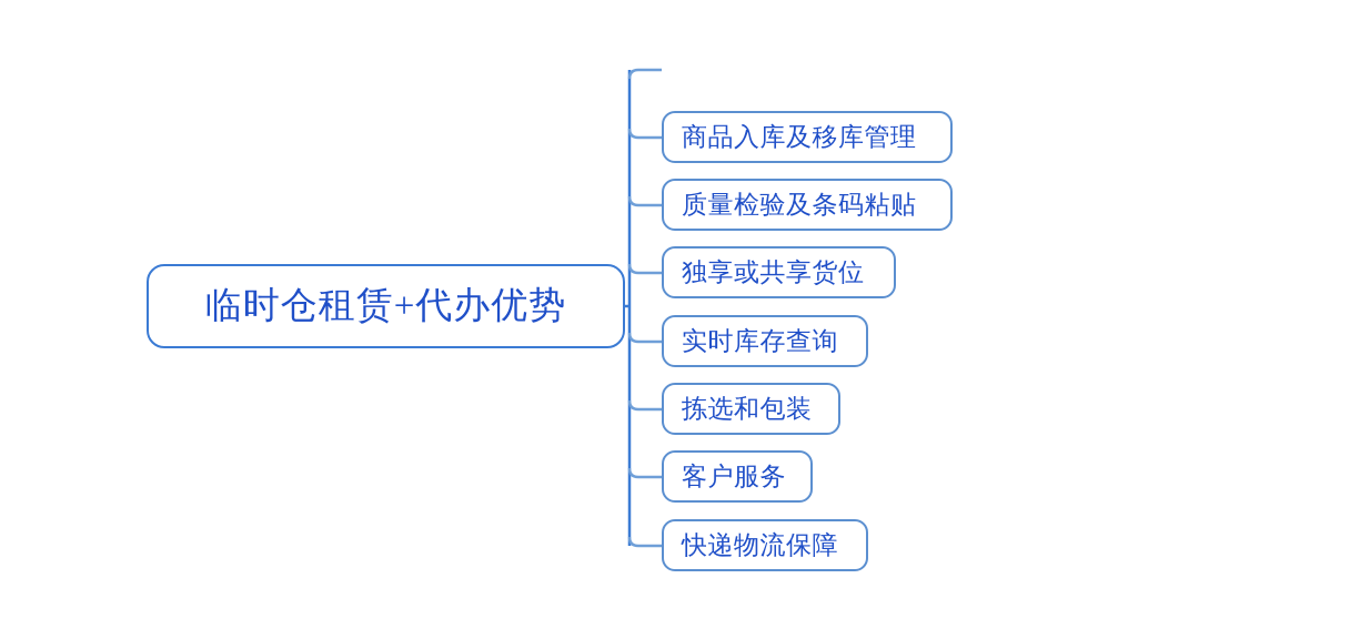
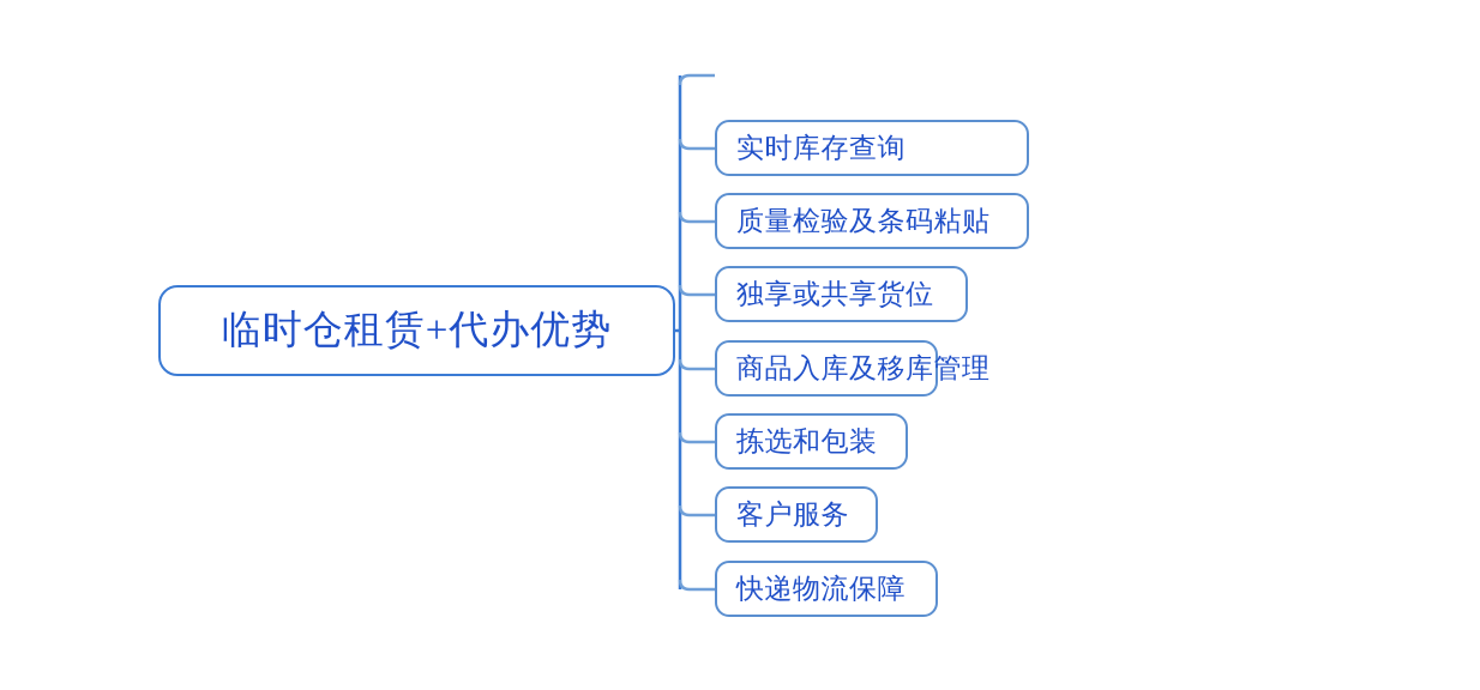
  临时仓租赁+代办优势
- 商品入库及移库管理
+ 实时库存查询
  质量检验及条码粘贴
  独享或共享货位
- 实时库存查询
+ 商品入库及移库管理
  拣选和包装
  客户服务
  快递物流保障
